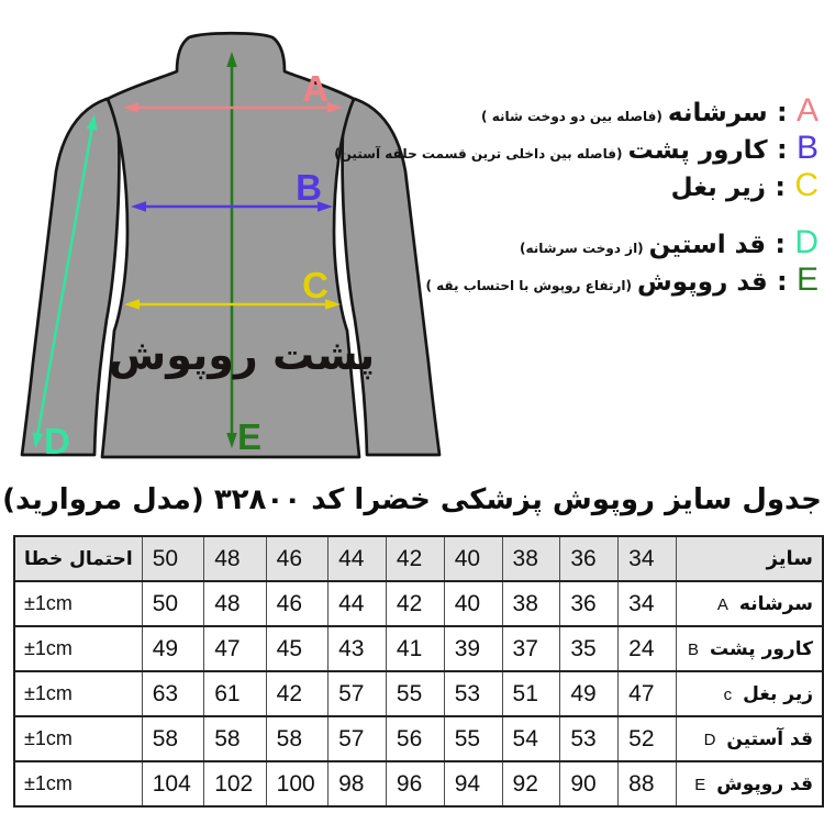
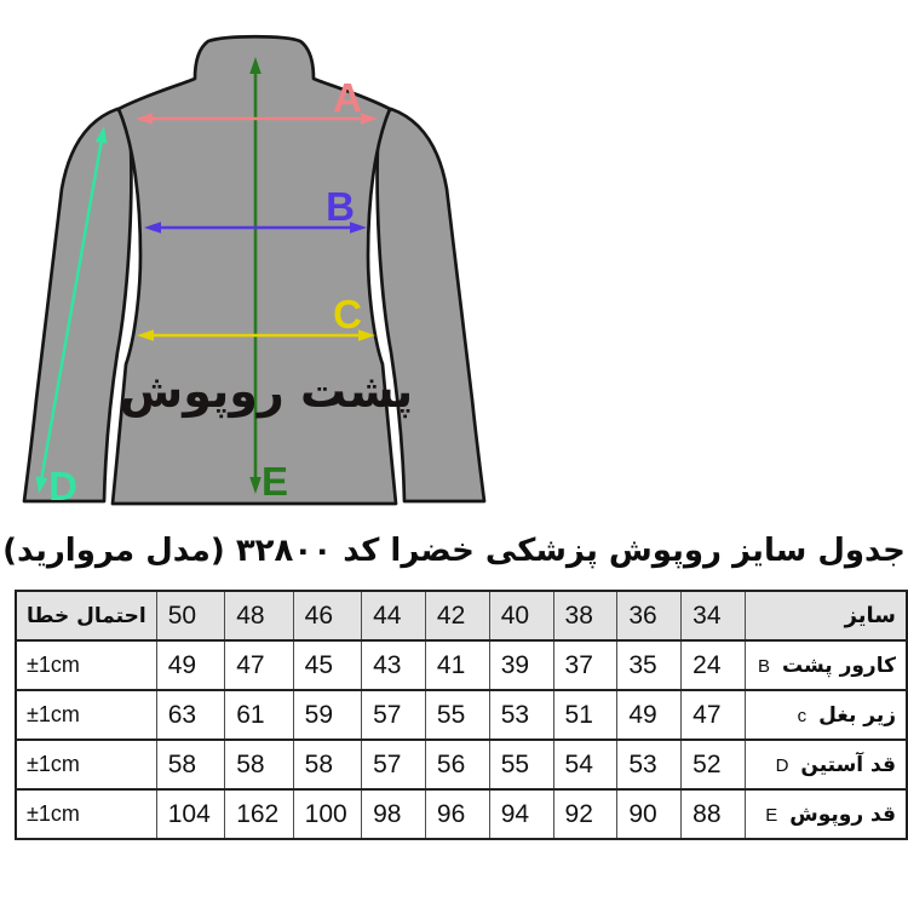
  E
  A
  B
  C
  D
  پشت روپوش
- (فاصله بین دو دوخت شانه ) سرشانه : A
- (فاصله بین داخلی ترین قسمت حلقه آستین) کارور پشت : B
- زیر بغل : C
- (از دوخت سرشانه) قد استین : D
- (ارتفاع روپوش با احتساب یقه ) قد روپوش : E
  جدول سایز روپوش پزشکی خضرا کد ۳۲۸۰۰ (مدل مروارید)
  سایز	34	36	38	40	42	44	46	48	50	احتمال خطا
- سرشانهA	34	36	38	40	42	44	46	48	50	±1cm
  کارور پشتB	24	35	37	39	41	43	45	47	49	±1cm
- زیر بغلc	47	49	51	53	55	57	42	61	63	±1cm
+ زیر بغلc	47	49	51	53	55	57	59	61	63	±1cm
  قد آستینD	52	53	54	55	56	57	58	58	58	±1cm
- قد روپوشE	88	90	92	94	96	98	100	102	104	±1cm
+ قد روپوشE	88	90	92	94	96	98	100	162	104	±1cm
